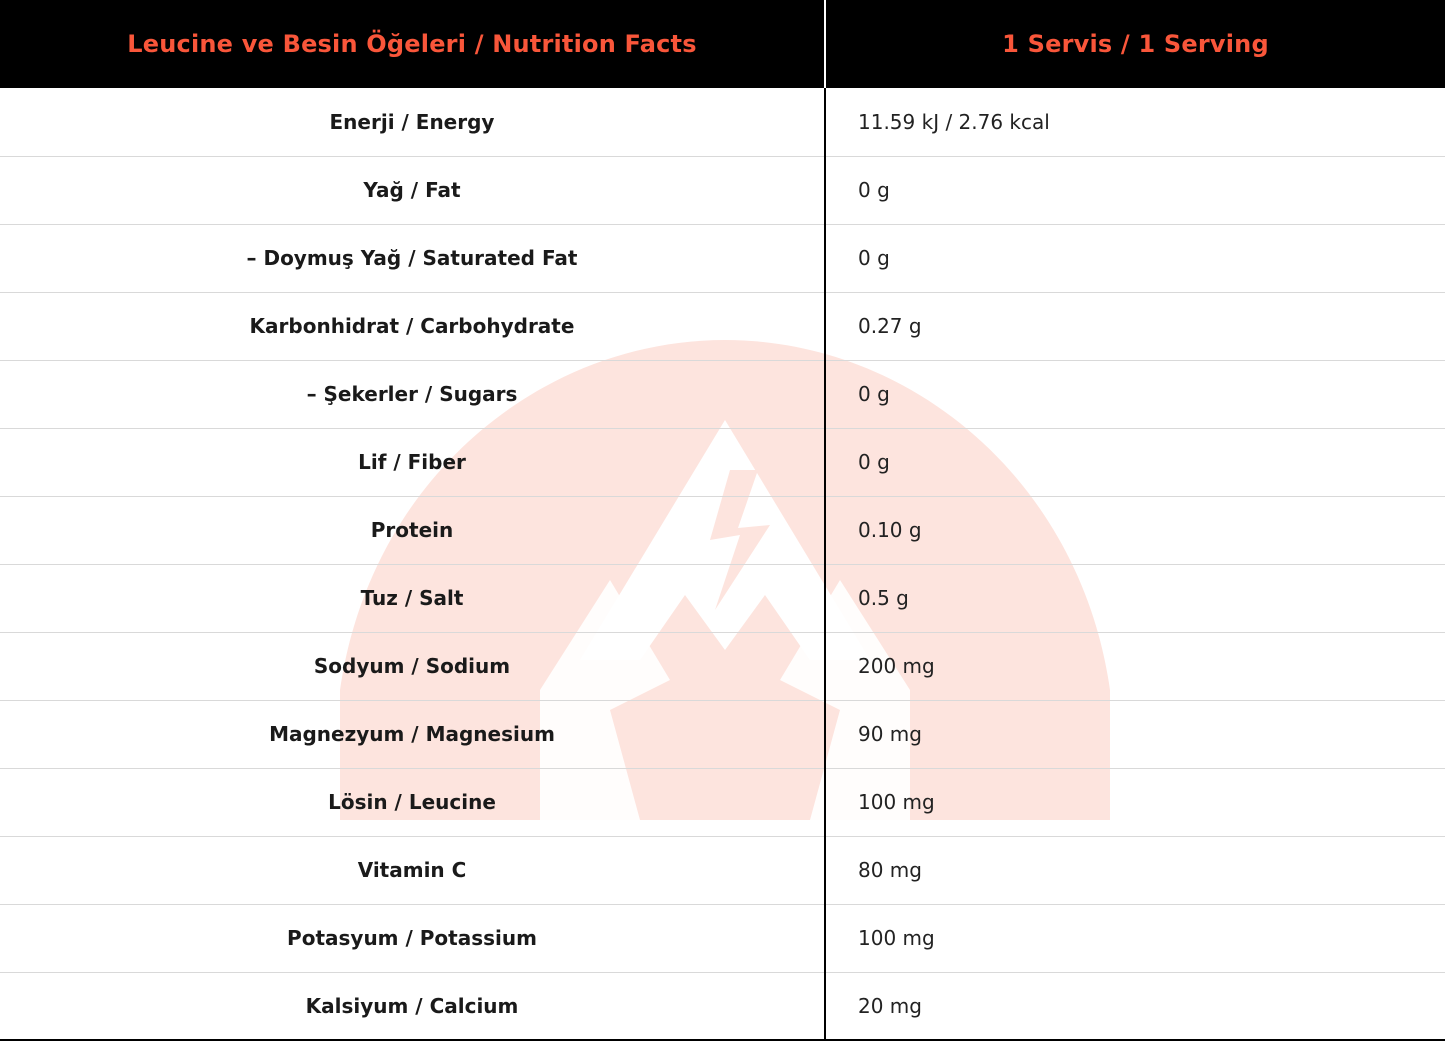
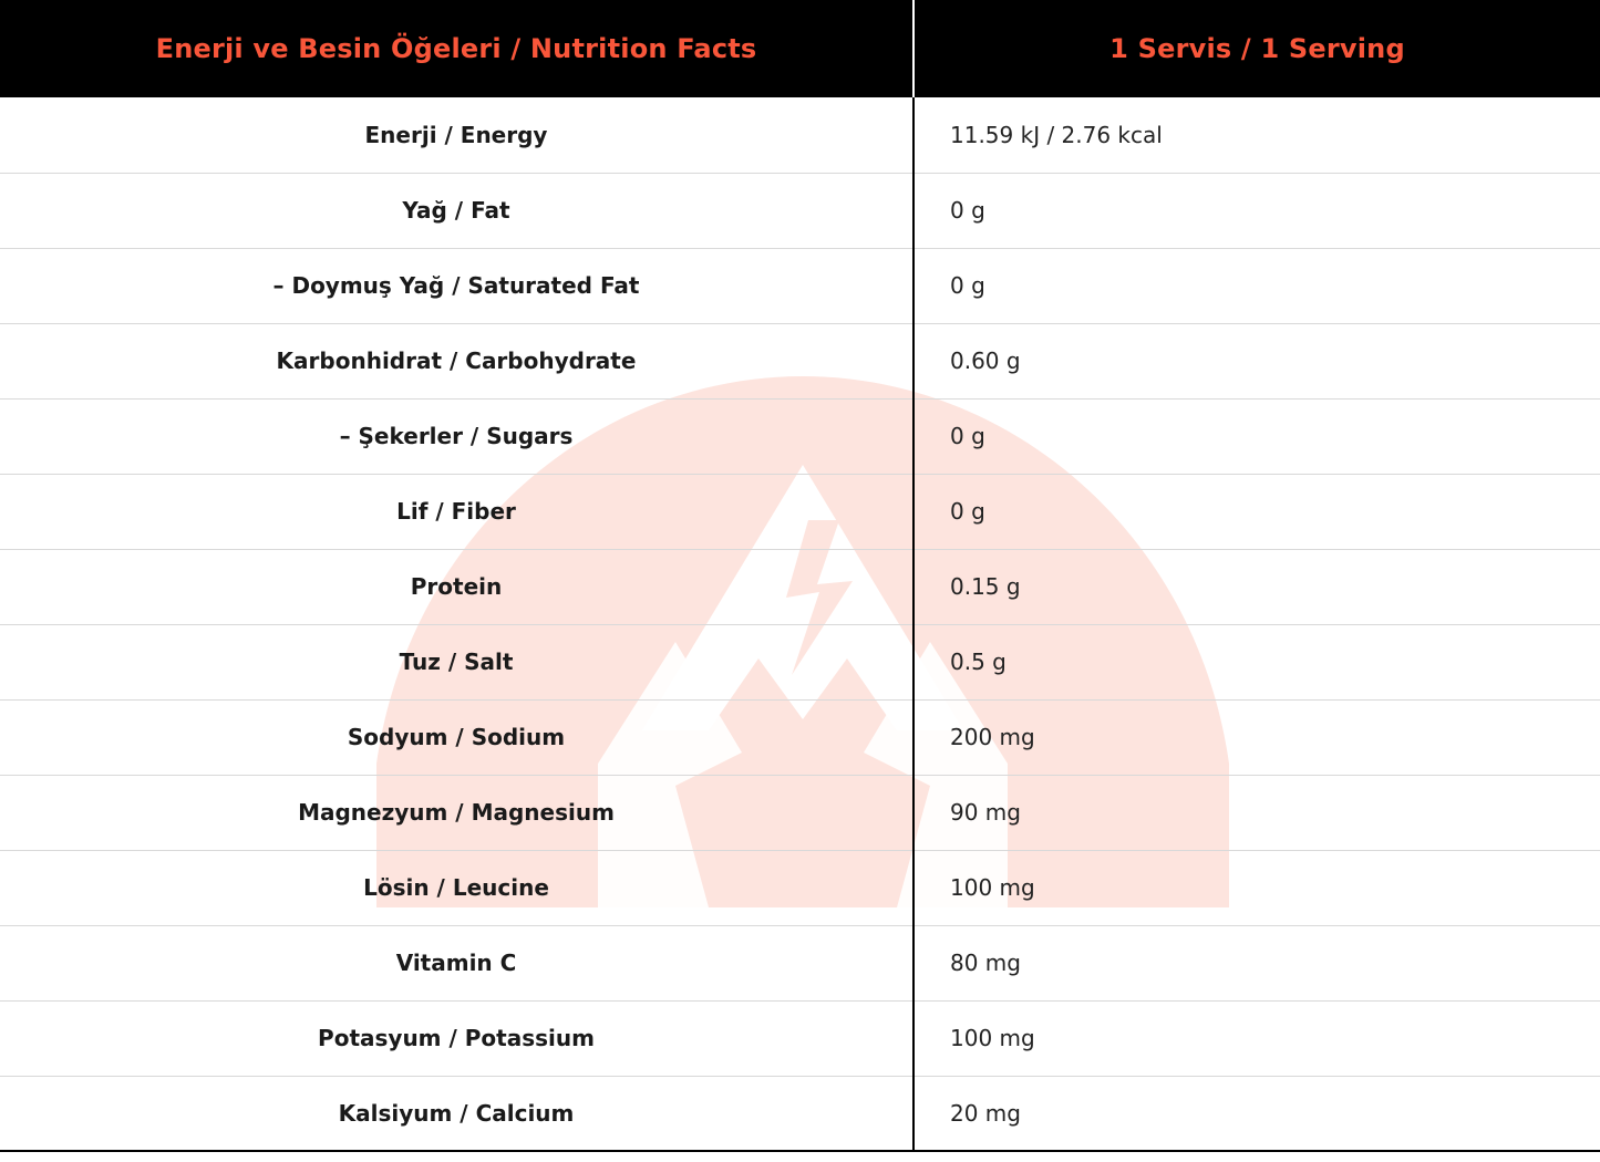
- Leucine ve Besin Öğeleri / Nutrition Facts	1 Servis / 1 Serving
+ Enerji ve Besin Öğeleri / Nutrition Facts	1 Servis / 1 Serving
  Enerji / Energy	11.59 kJ / 2.76 kcal
  Yağ / Fat	0 g
  – Doymuş Yağ / Saturated Fat	0 g
- Karbonhidrat / Carbohydrate	0.27 g
+ Karbonhidrat / Carbohydrate	0.60 g
  – Şekerler / Sugars	0 g
  Lif / Fiber	0 g
- Protein	0.10 g
+ Protein	0.15 g
  Tuz / Salt	0.5 g
  Sodyum / Sodium	200 mg
  Magnezyum / Magnesium	90 mg
  Lösin / Leucine	100 mg
  Vitamin C	80 mg
  Potasyum / Potassium	100 mg
  Kalsiyum / Calcium	20 mg
